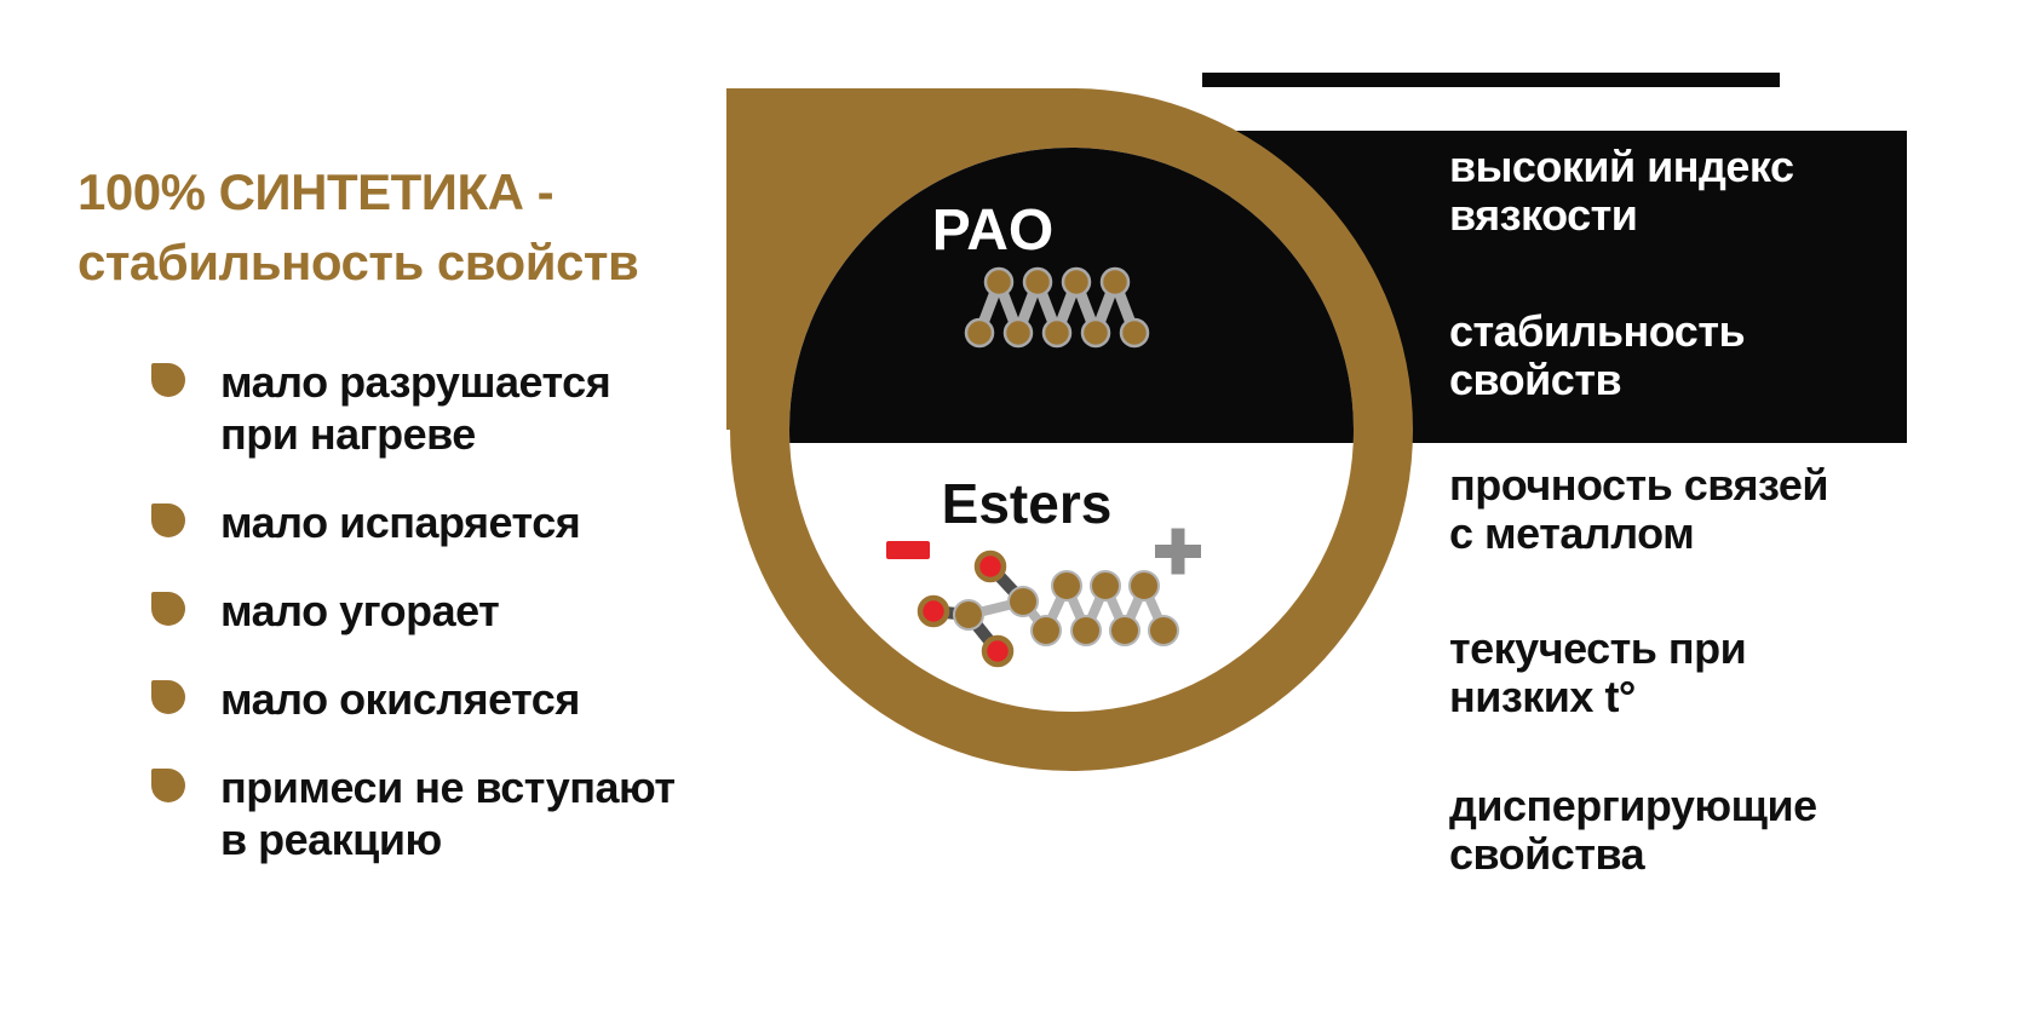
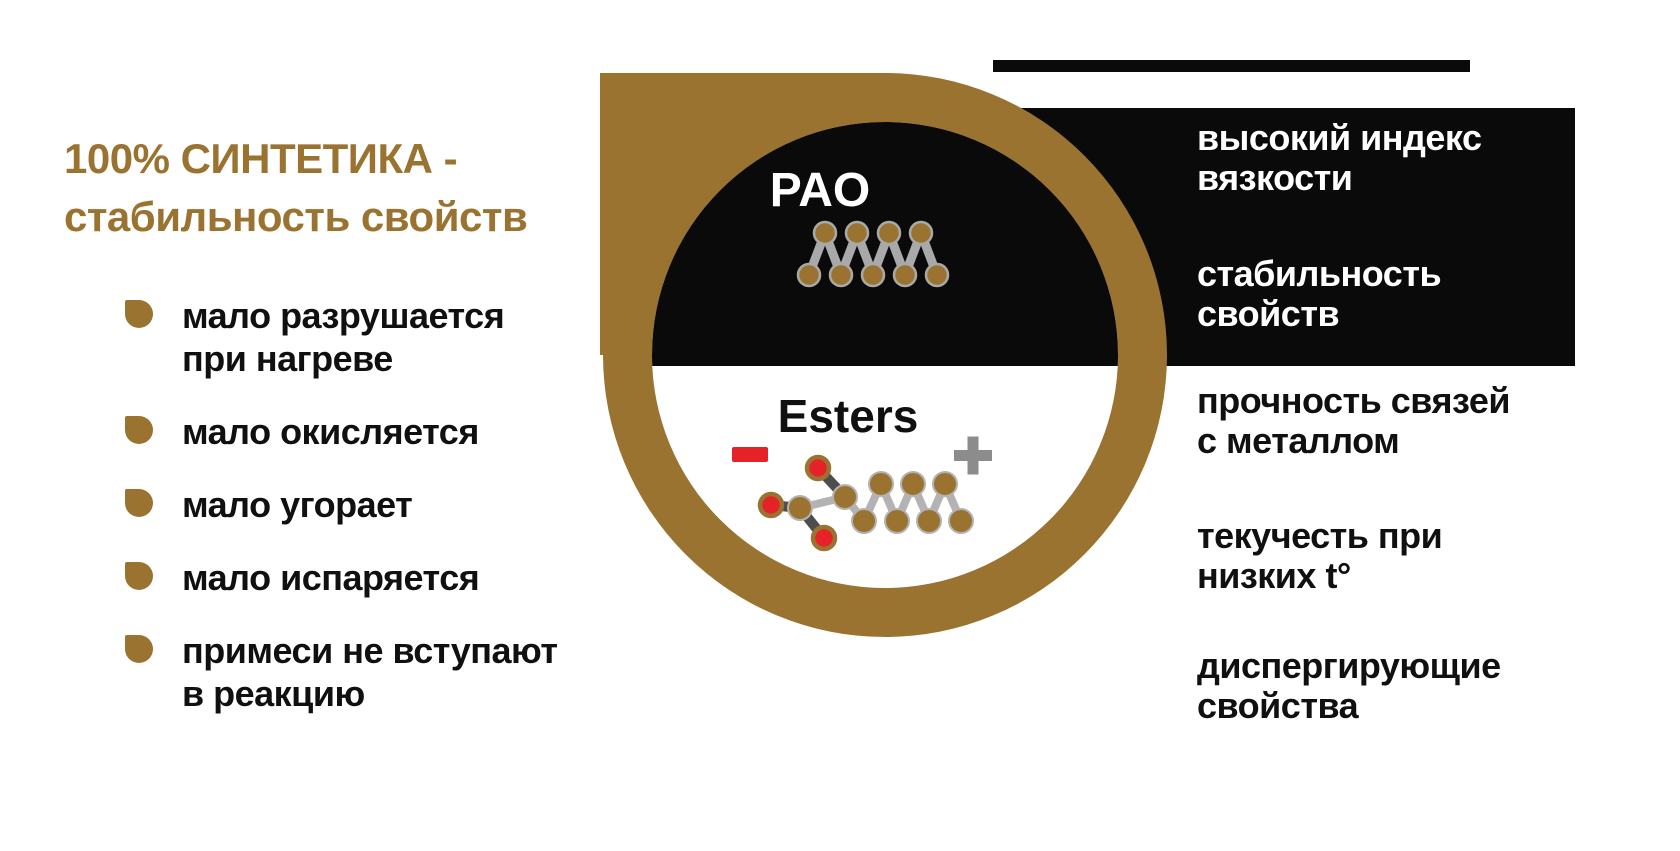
  PAO
  Esters
  100% СИНТЕТИКА -
  стабильность свойств
  мало разрушается
  при нагреве
- мало испаряется
+ мало окисляется
  мало угорает
- мало окисляется
+ мало испаряется
  примеси не вступают
  в реакцию
  высокий индекс
  вязкости
  стабильность
  свойств
  прочность связей
  с металлом
  текучесть при
  низких t°
  диспергирующие
  свойства
